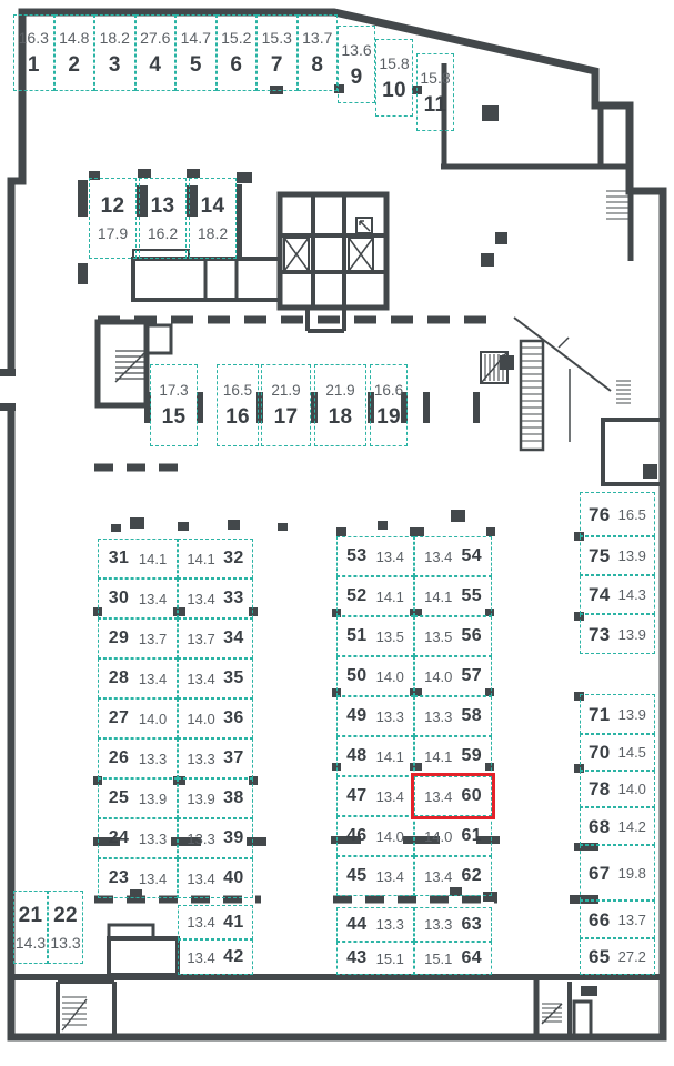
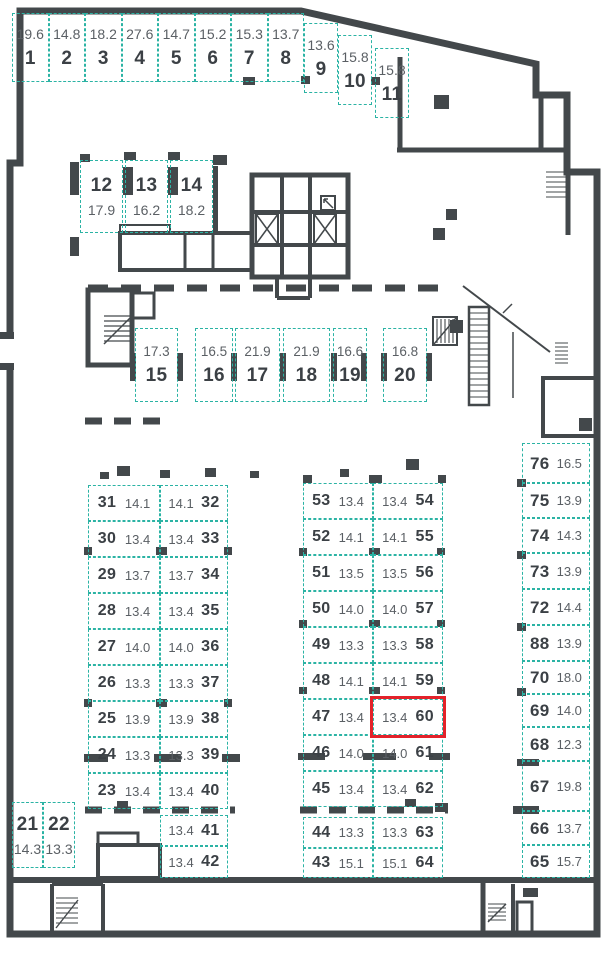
- 16.3
+ 19.6
  1
  14.8
  2
  18.2
  3
  27.6
  4
  14.7
  5
  15.2
  6
  15.3
  7
  13.7
  8
  13.6
  9
  15.8
  10
  15.8
  11
  12
  17.9
  13
  16.2
  14
  18.2
  17.3
  15
  16.5
  16
  21.9
  17
  21.9
  18
  16.6
  19
+ 16.8
+ 20
  31
  14.1
  14.1
  32
  30
  13.4
  13.4
  33
  29
  13.7
  13.7
  34
  28
  13.4
  13.4
  35
  27
  14.0
  14.0
  36
  26
  13.3
  13.3
  37
  25
  13.9
  13.9
  38
  24
  13.3
  13.3
  39
  23
  13.4
  13.4
  40
  13.4
  41
  13.4
  42
  53
  13.4
  13.4
  54
  52
  14.1
  14.1
  55
  51
  13.5
  13.5
  56
  50
  14.0
  14.0
  57
  49
  13.3
  13.3
  58
  48
  14.1
  14.1
  59
  47
  13.4
  13.4
  60
  46
  14.0
  14.0
  61
  45
  13.4
  13.4
  62
  44
  13.3
  13.3
  63
  43
  15.1
  15.1
  64
  21
  14.3
  22
  13.3
  76
  16.5
  75
  13.9
  74
  14.3
  73
  13.9
+ 72
+ 14.4
- 71
+ 88
  13.9
  70
- 14.5
+ 18.0
- 78
+ 69
  14.0
  68
- 14.2
+ 12.3
  67
  19.8
  66
  13.7
  65
- 27.2
+ 15.7
